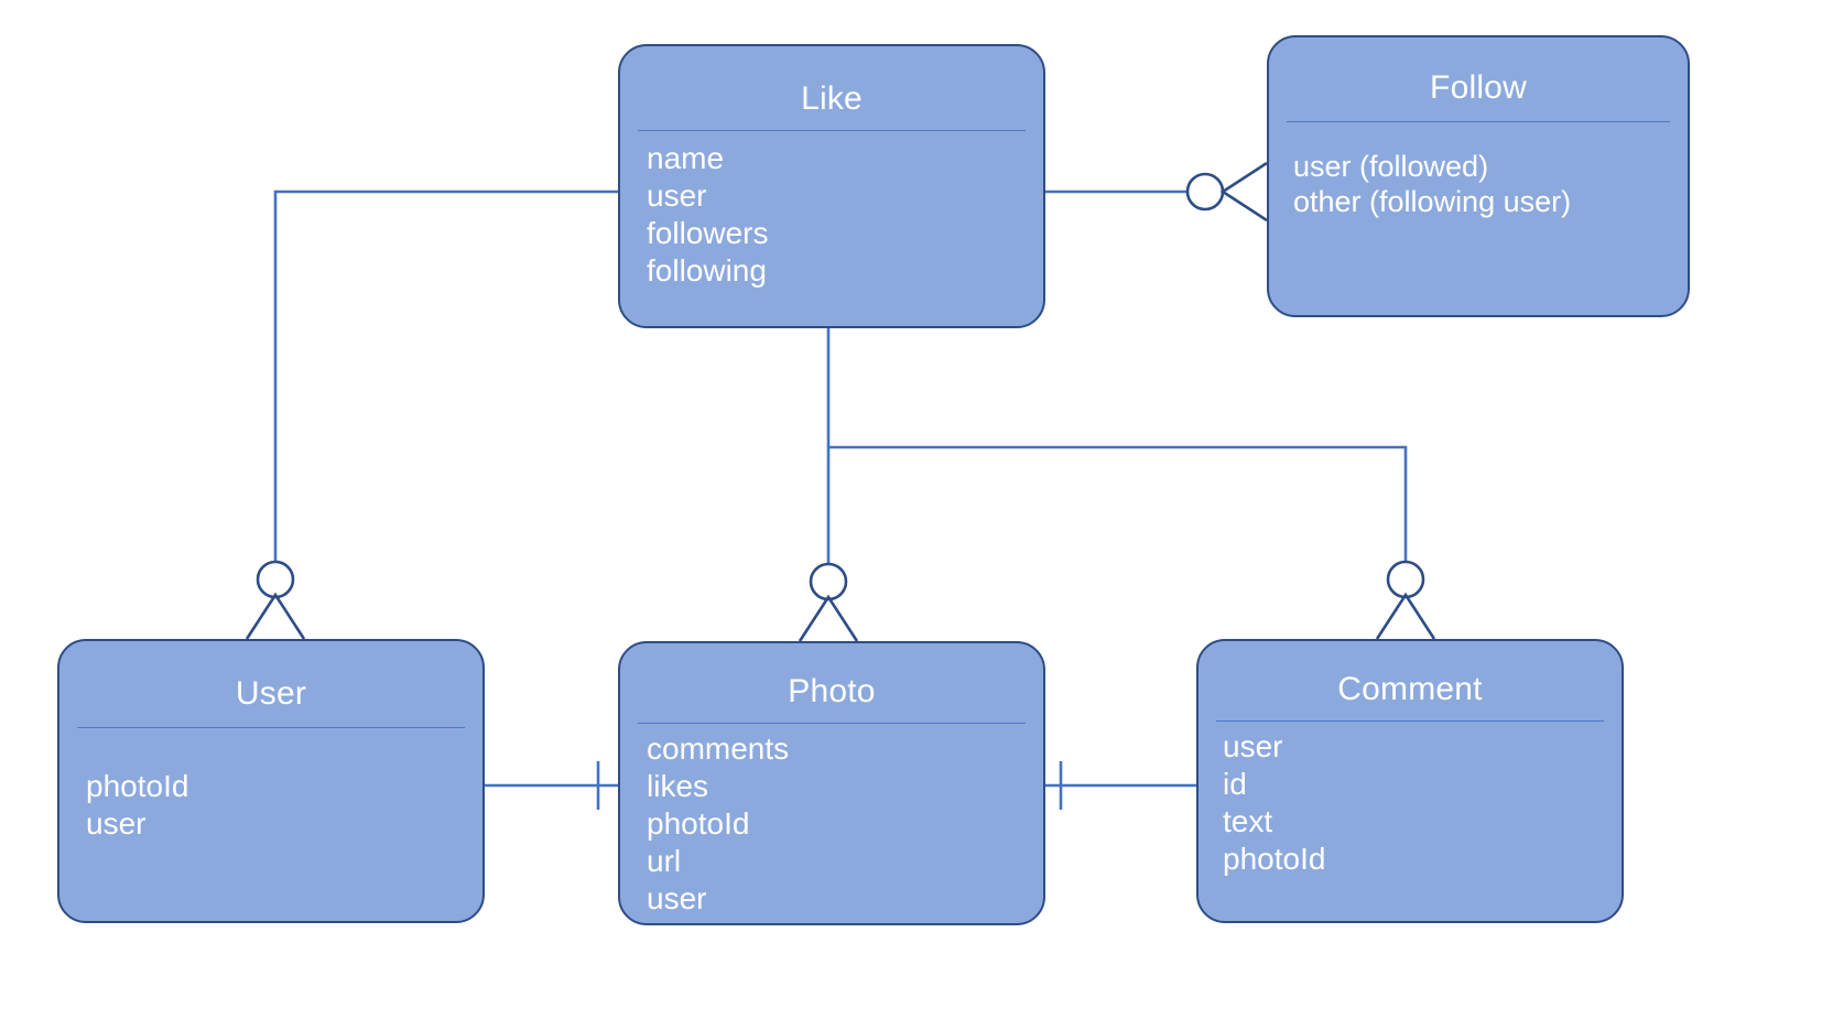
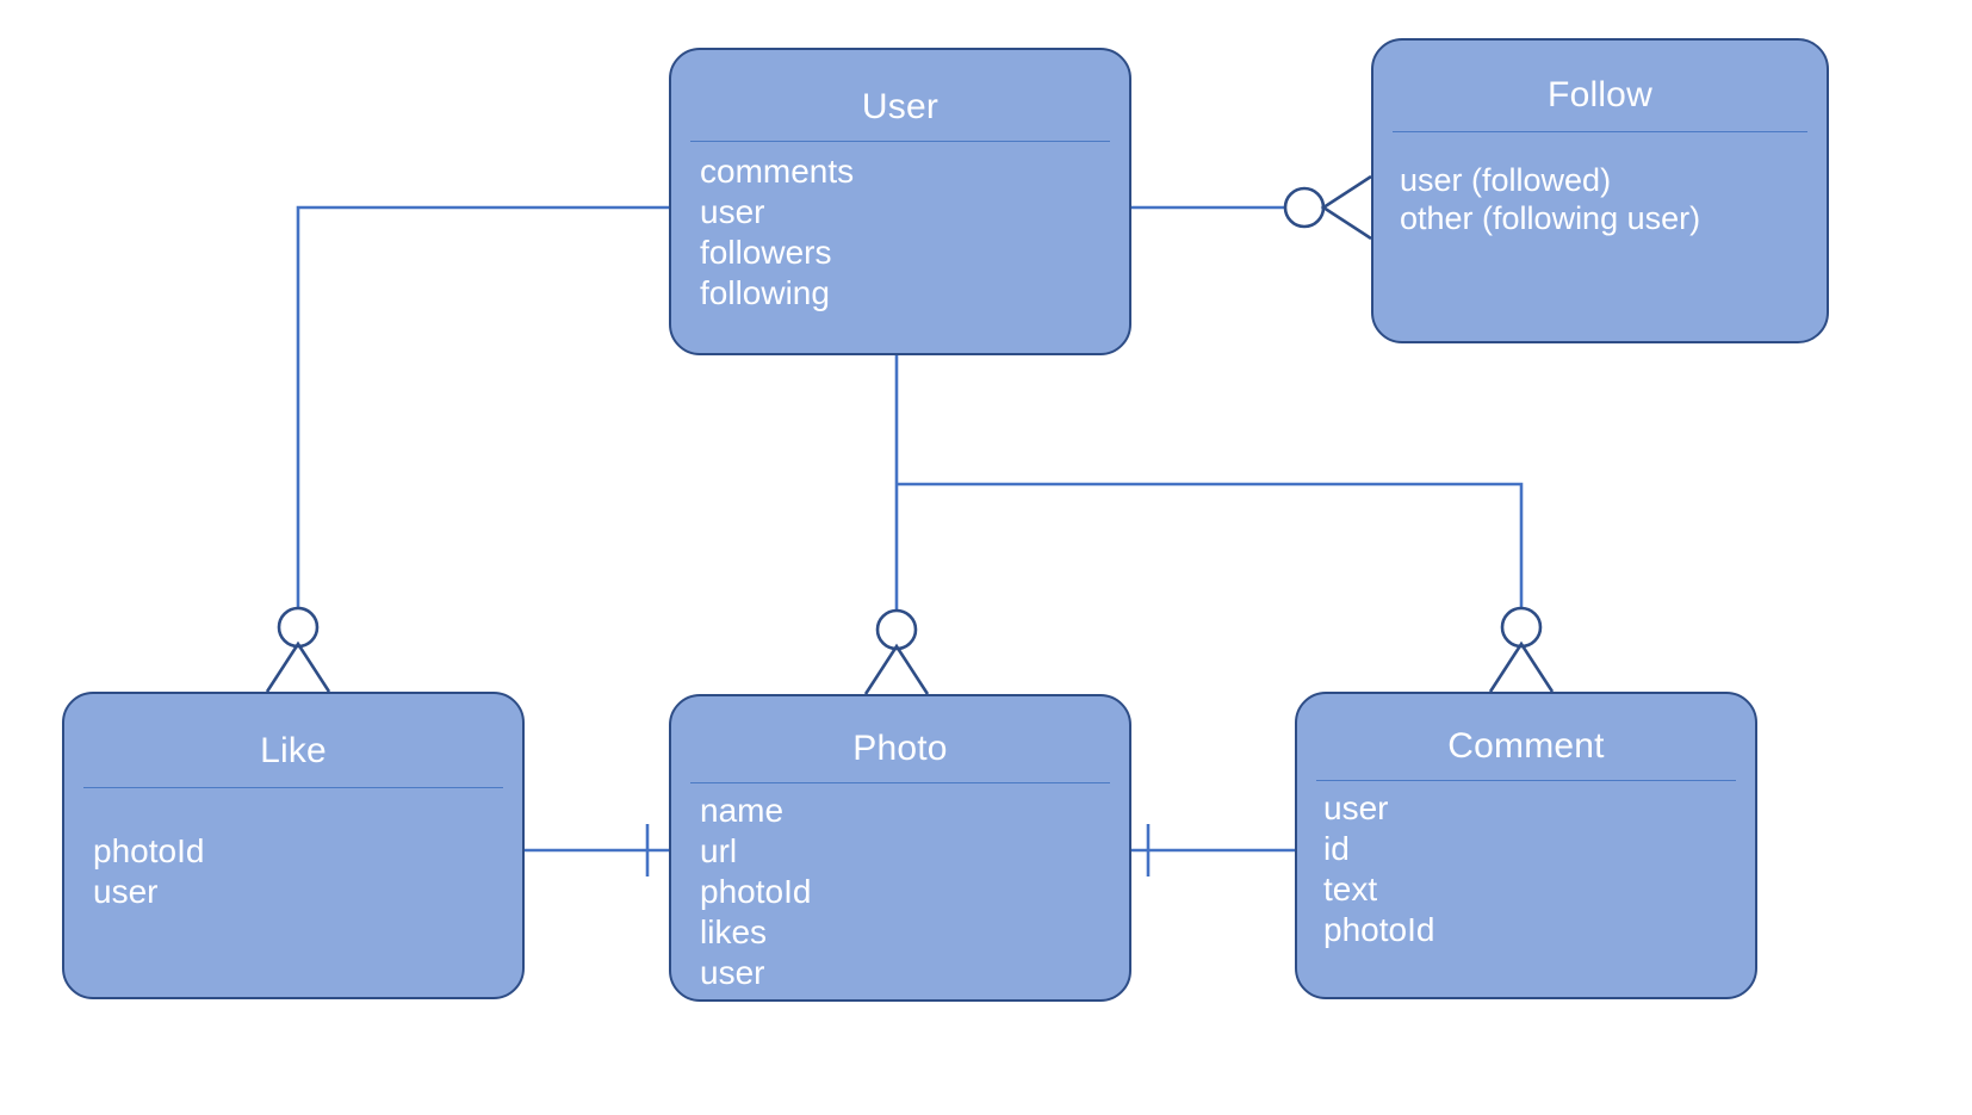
- Like
+ User
- name
+ comments
  user
  followers
  following
  Follow
  user (followed)
  other (following user)
- User
+ Like
  photoId
  user
  Photo
- comments
+ name
- likes
+ url
  photoId
- url
+ likes
  user
  Comment
  user
  id
  text
  photoId
